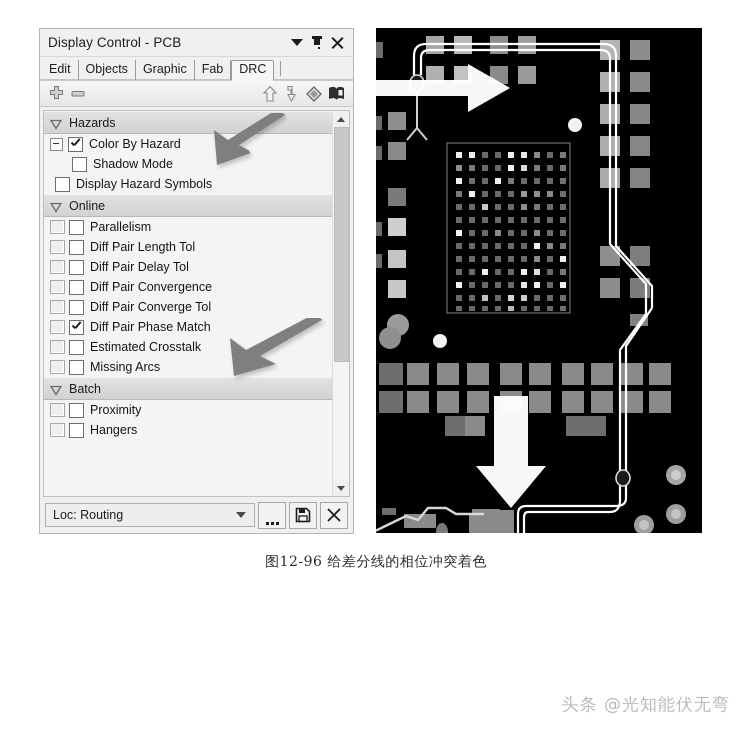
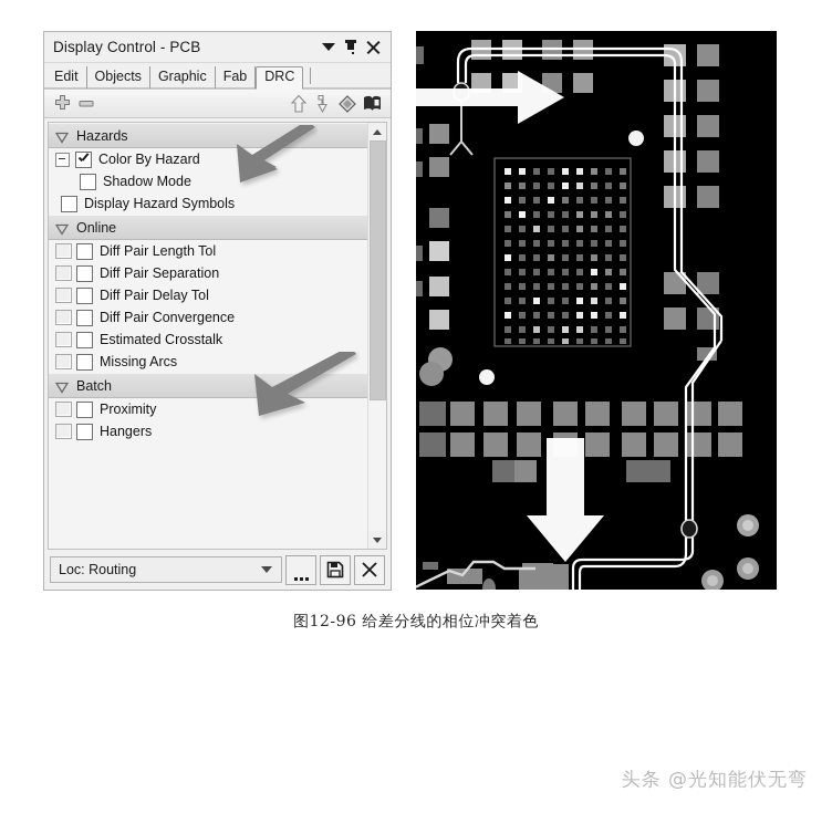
  Display Control - PCB
  Edit
  Objects
  Graphic
  Fab
  DRC
  Hazards
  Color By Hazard
  Shadow Mode
  Display Hazard Symbols
  Online
- Parallelism
  Diff Pair Length Tol
+ Diff Pair Separation
  Diff Pair Delay Tol
  Diff Pair Convergence
- Diff Pair Converge Tol
- Diff Pair Phase Match
  Estimated Crosstalk
  Missing Arcs
  Batch
  Proximity
  Hangers
  Loc: Routing
  图12-96 给差分线的相位冲突着色
  头条 @光知能伏无弯
